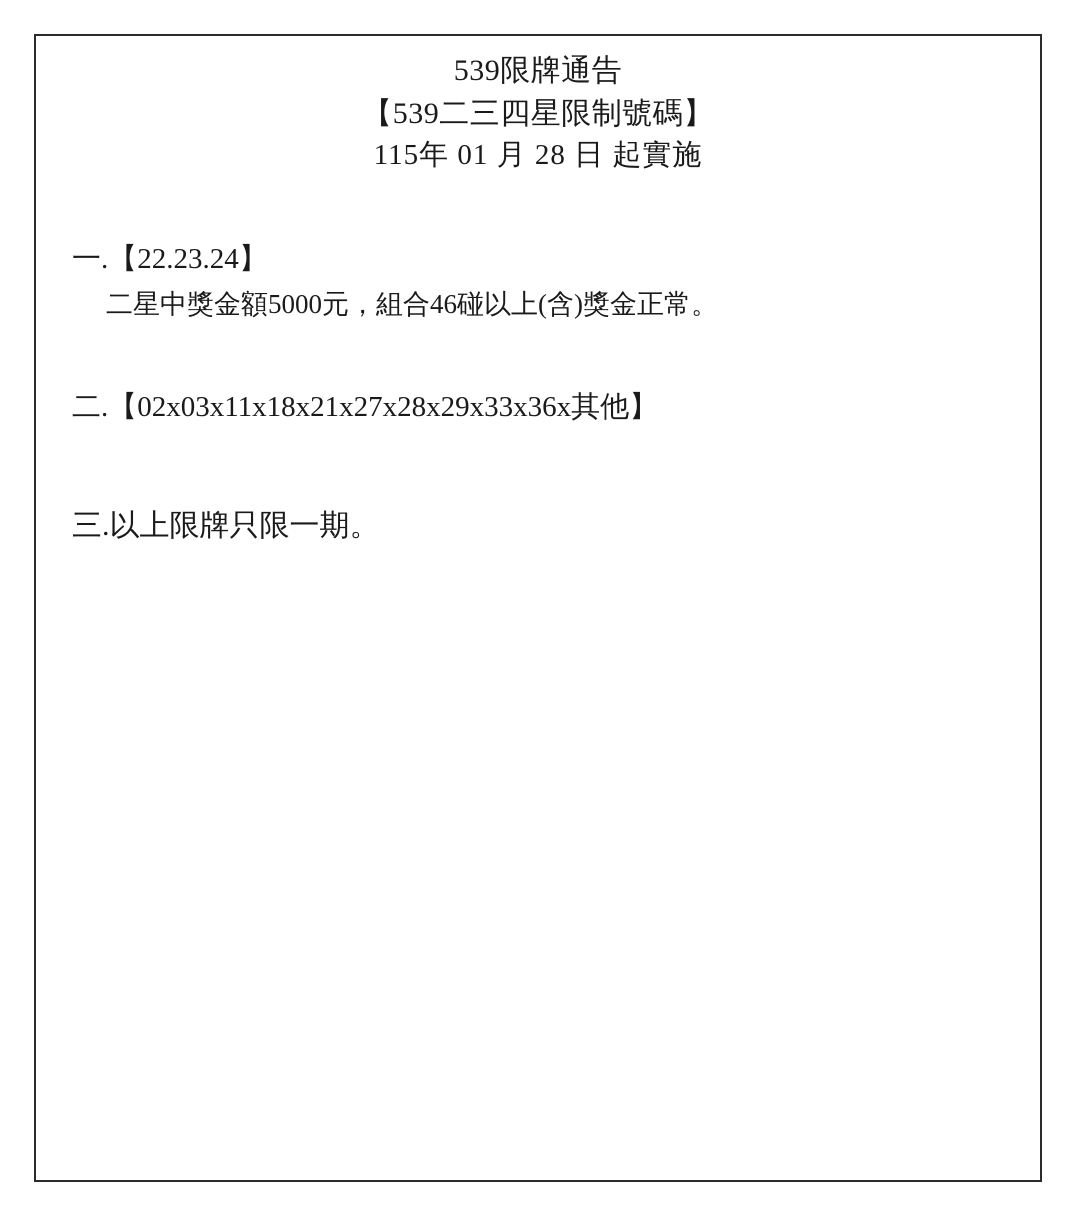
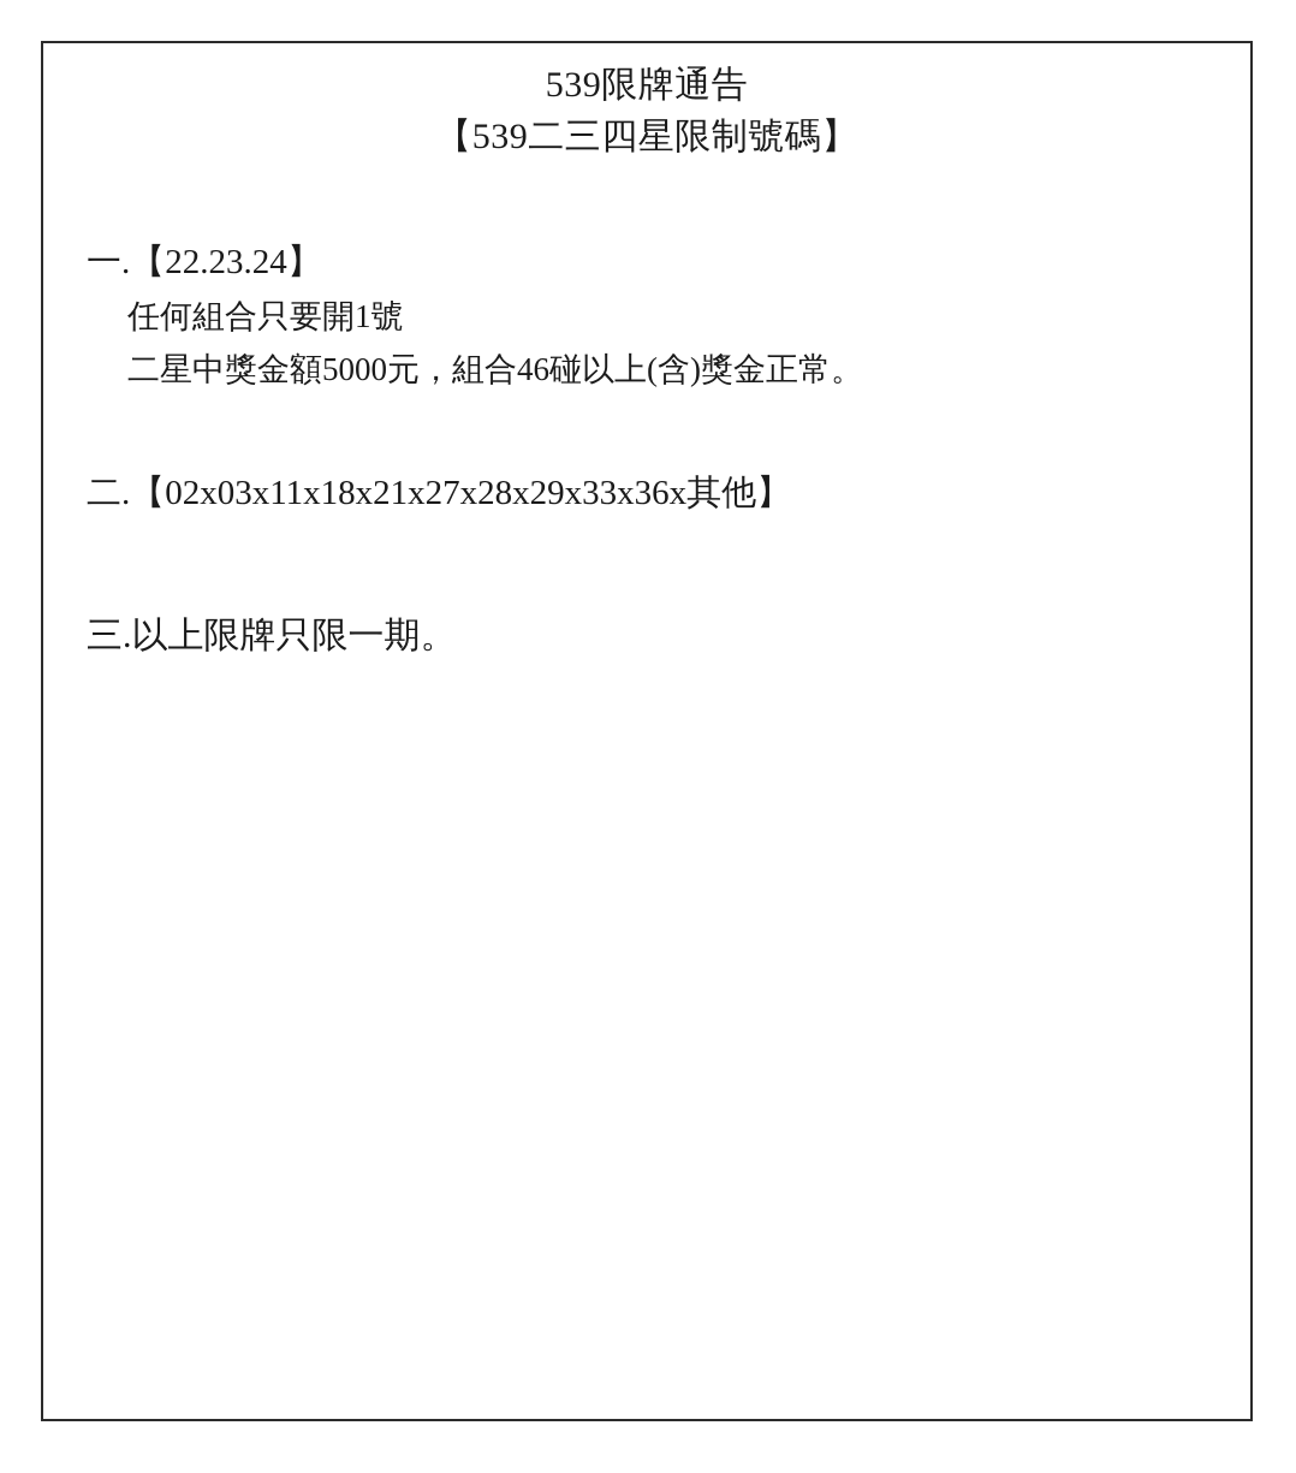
  539限牌通告
  【539二三四星限制號碼】
- 115年 01 月 28 日 起實施
  一.【22.23.24】
+ 任何組合只要開1號
  二星中獎金額5000元，組合46碰以上(含)獎金正常。
  二.【02x03x11x18x21x27x28x29x33x36x其他】
  三.以上限牌只限一期。
